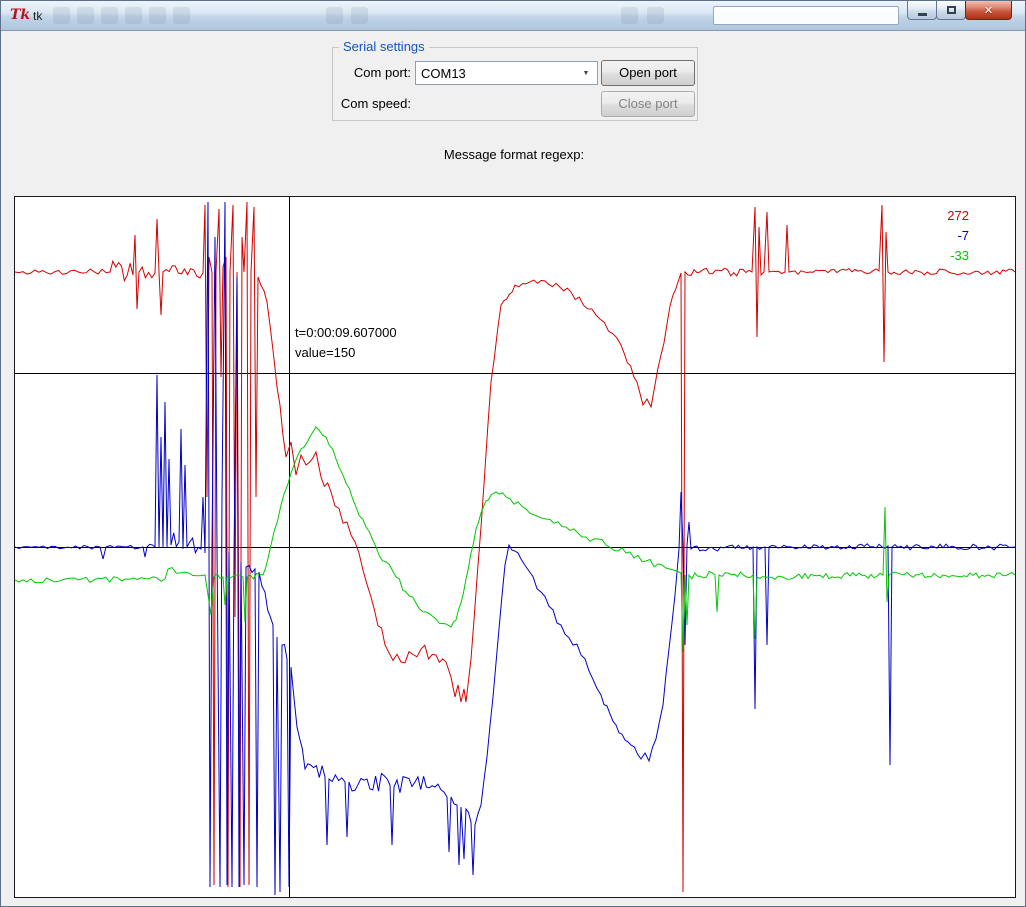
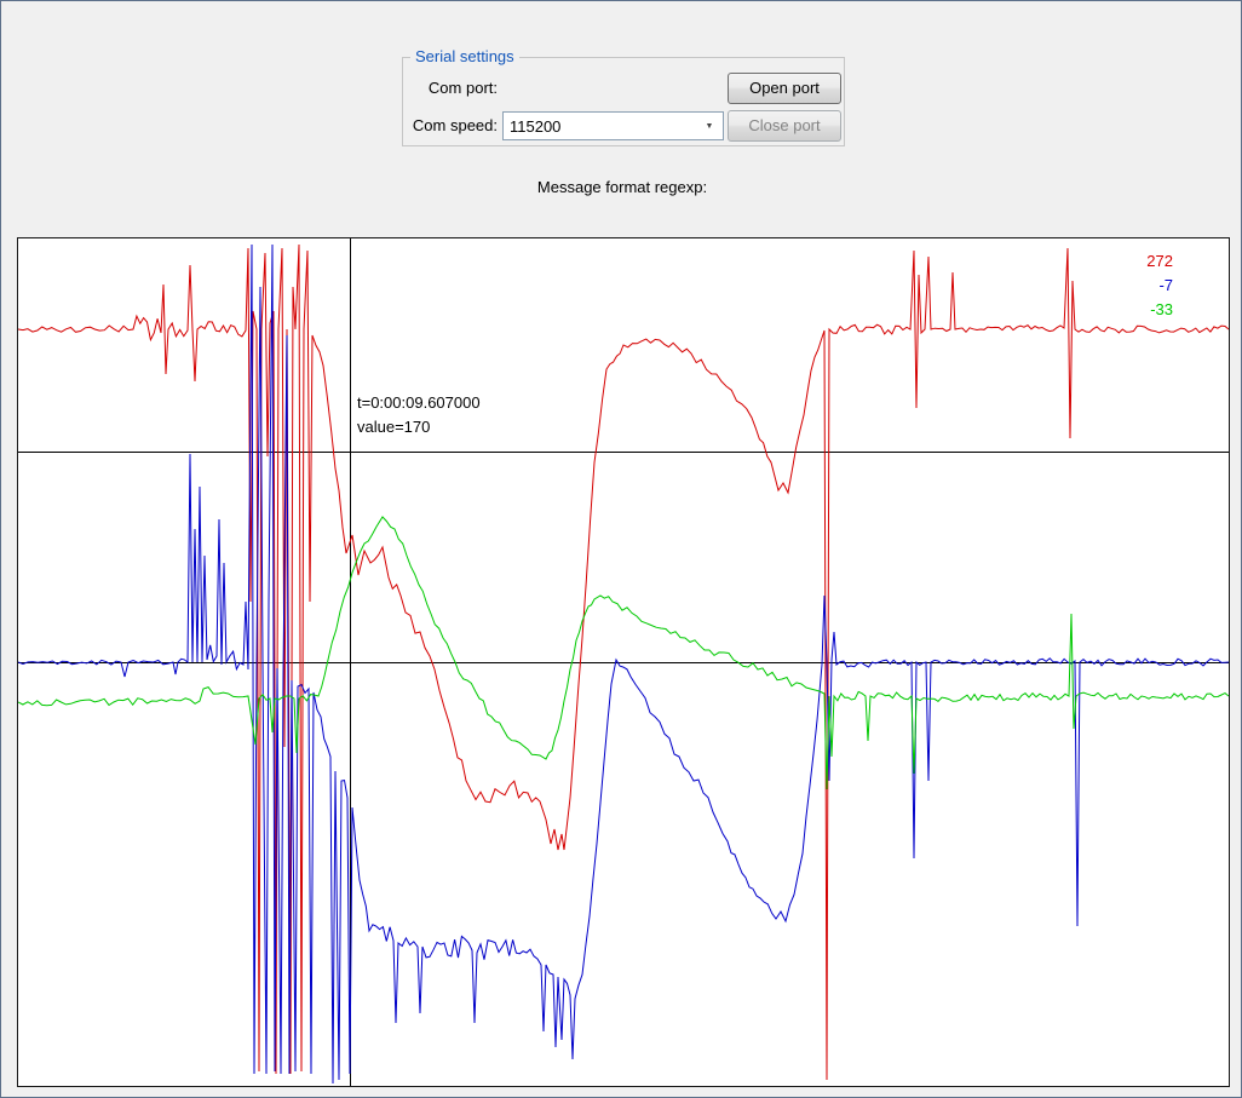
- Tk
- tk
- ✕
  Serial settings
  Com port:
- COM13
  Open port
  Com speed:
+ 115200
  Close port
  Message format regexp:
  272
  -7
  -33
  t=0:00:09.607000
- value=150
+ value=170
